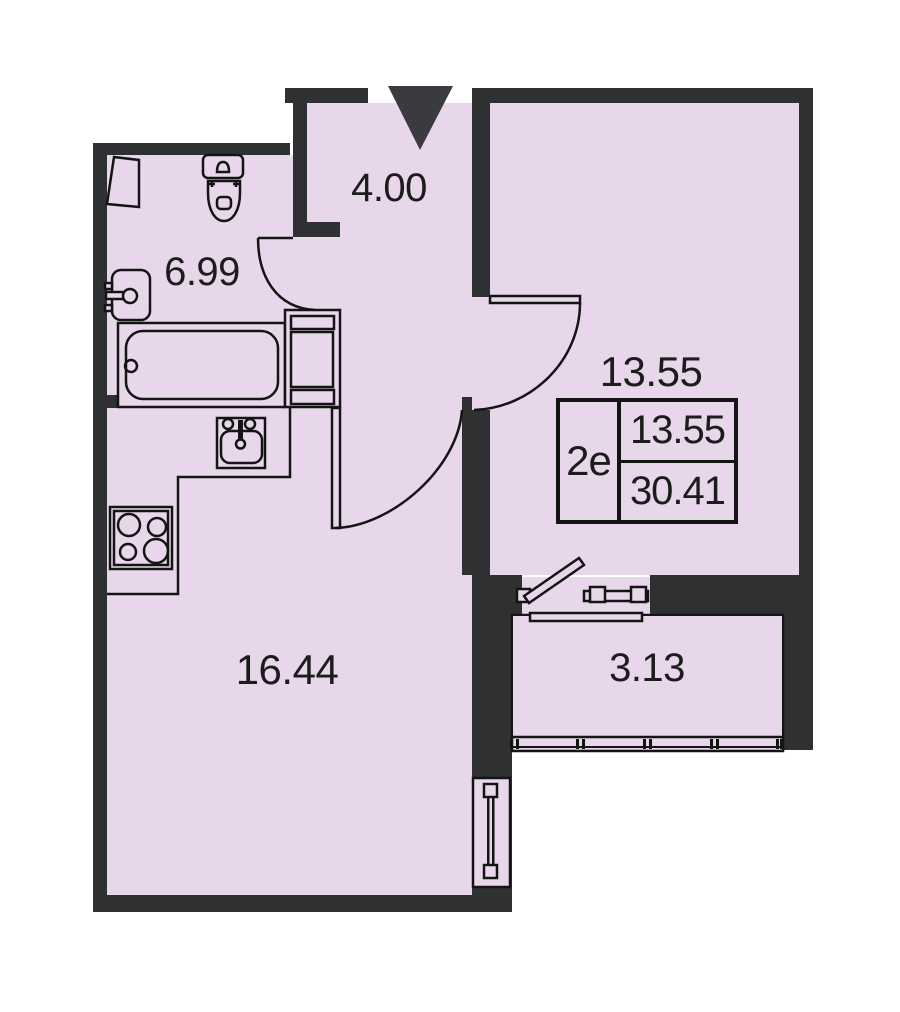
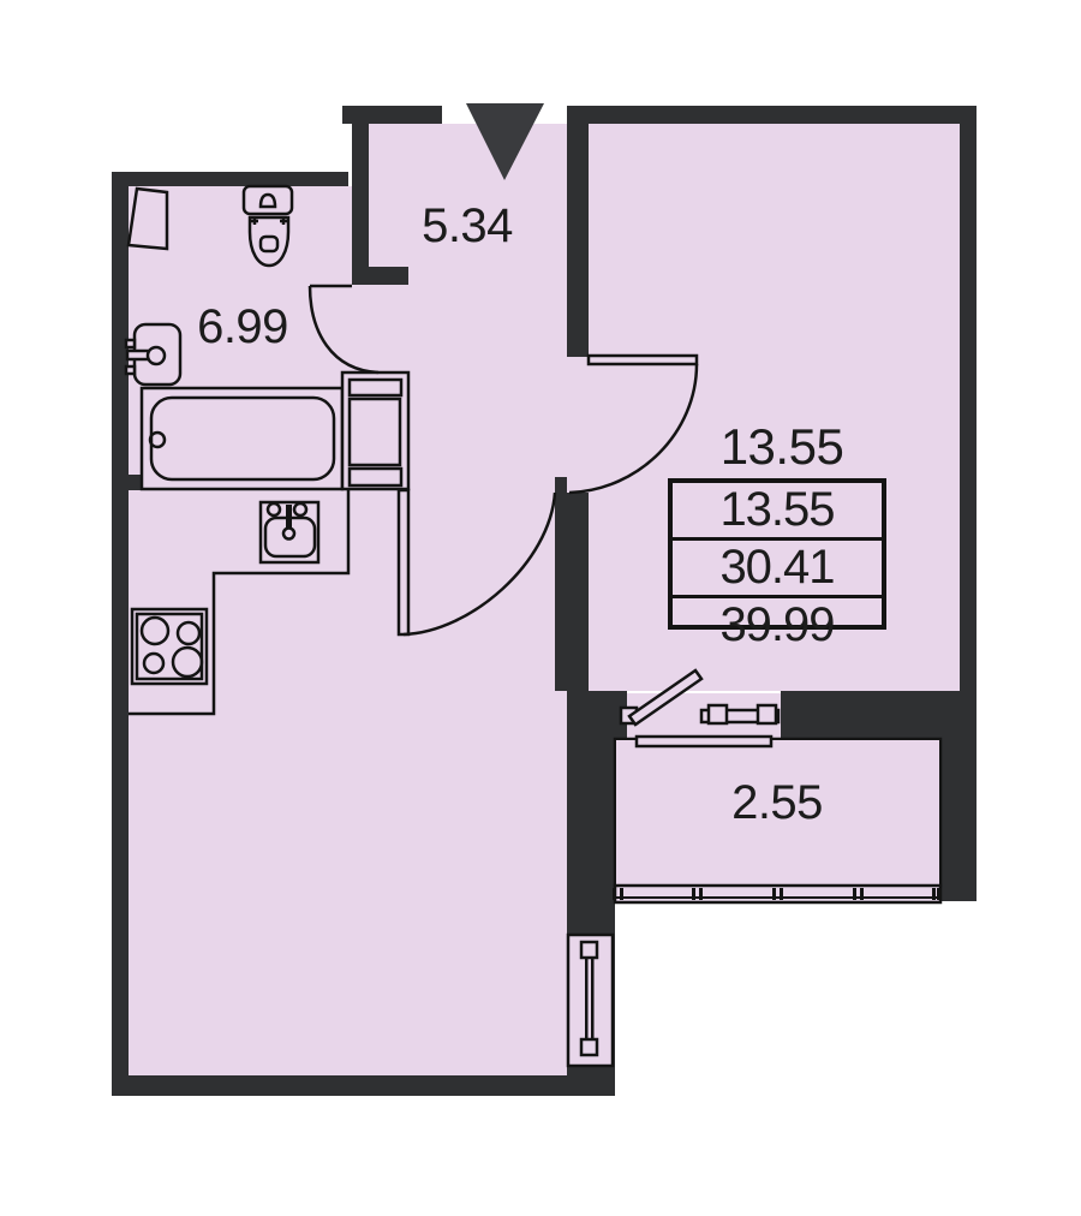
- 4.00
+ 5.34
  6.99
  13.55
- 16.44
- 3.13
+ 2.55
- 2е
  13.55
  30.41
+ 39.99
